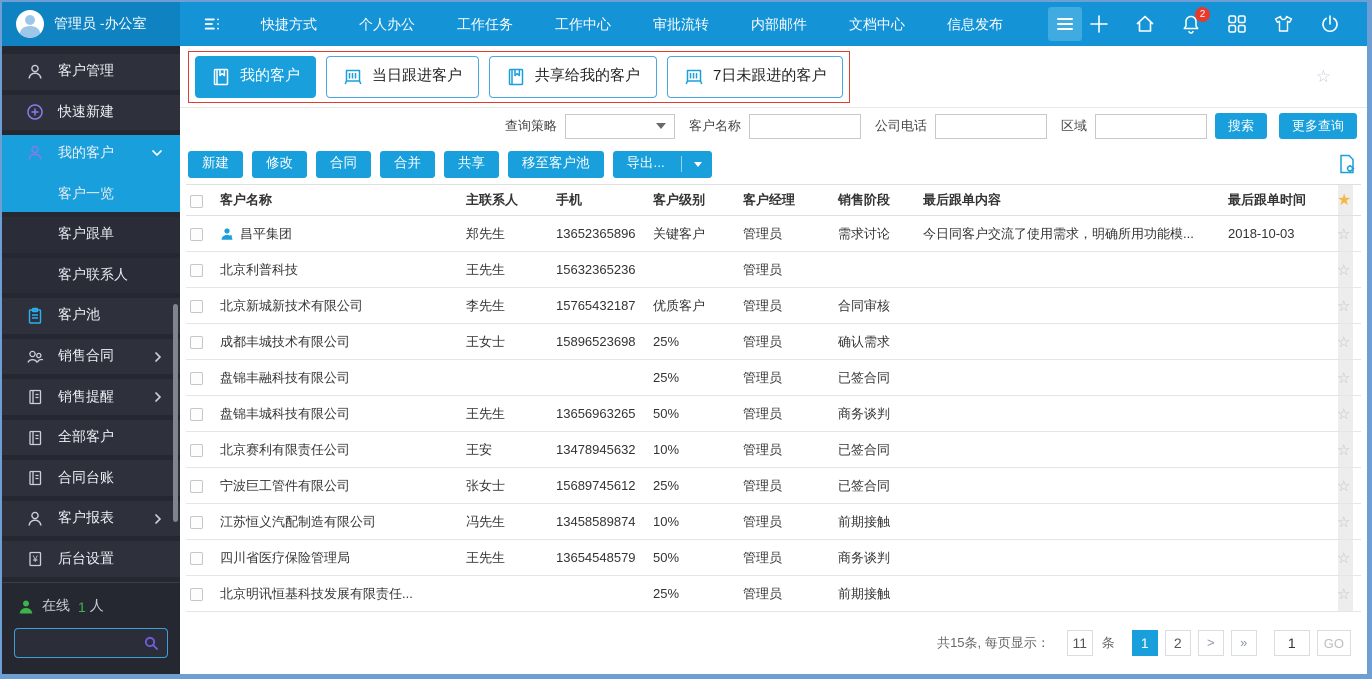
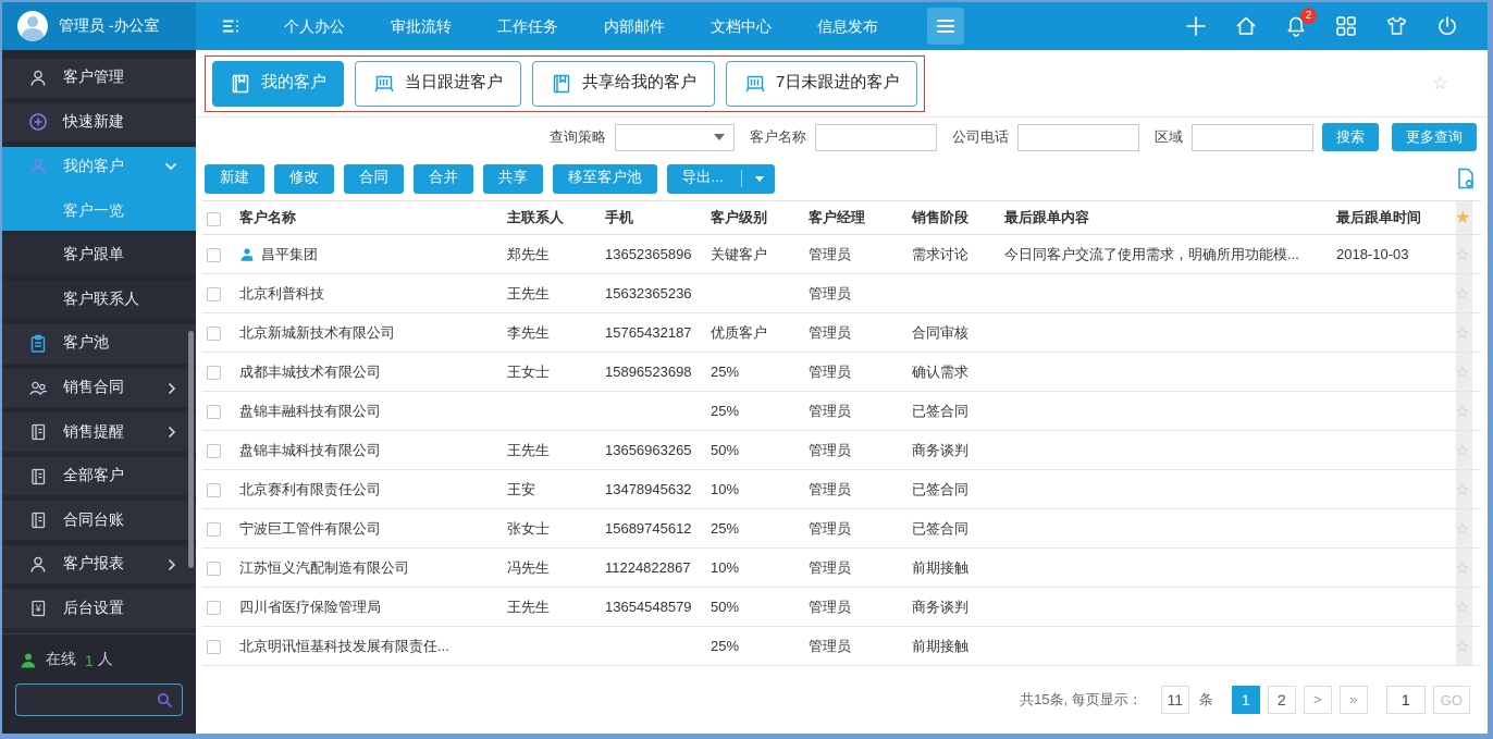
  管理员 -办公室
- 快捷方式
  个人办公
- 工作任务
+ 审批流转
- 工作中心
- 审批流转
+ 工作任务
  内部邮件
  文档中心
  信息发布
  2
  客户管理
  快速新建
  我的客户
  客户一览
  客户跟单
  客户联系人
  客户池
  销售合同
  销售提醒
  全部客户
  合同台账
  客户报表
  ¥
  后台设置
  在线
  1
  人
  我的客户
  当日跟进客户
  共享给我的客户
  7日未跟进的客户
  ☆
  查询策略
  客户名称
  公司电话
  区域
  搜索
  更多查询
  新建
  修改
  合同
  合并
  共享
  移至客户池
  导出...
  	客户名称	主联系人	手机	客户级别	客户经理	销售阶段	最后跟单内容	最后跟单时间	★
  	昌平集团	郑先生	13652365896	关键客户	管理员	需求讨论	今日同客户交流了使用需求，明确所用功能模...	2018-10-03	☆
  	北京利普科技	王先生	15632365236		管理员				☆
  	北京新城新技术有限公司	李先生	15765432187	优质客户	管理员	合同审核			☆
  	成都丰城技术有限公司	王女士	15896523698	25%	管理员	确认需求			☆
  	盘锦丰融科技有限公司			25%	管理员	已签合同			☆
  	盘锦丰城科技有限公司	王先生	13656963265	50%	管理员	商务谈判			☆
  	北京赛利有限责任公司	王安	13478945632	10%	管理员	已签合同			☆
  	宁波巨工管件有限公司	张女士	15689745612	25%	管理员	已签合同			☆
- 	江苏恒义汽配制造有限公司	冯先生	13458589874	10%	管理员	前期接触			☆
+ 	江苏恒义汽配制造有限公司	冯先生	11224822867	10%	管理员	前期接触			☆
  	四川省医疗保险管理局	王先生	13654548579	50%	管理员	商务谈判			☆
  	北京明讯恒基科技发展有限责任...			25%	管理员	前期接触			☆
  共15条, 每页显示：
  11
  条
  1
  2
  >
  »
  1
  GO
